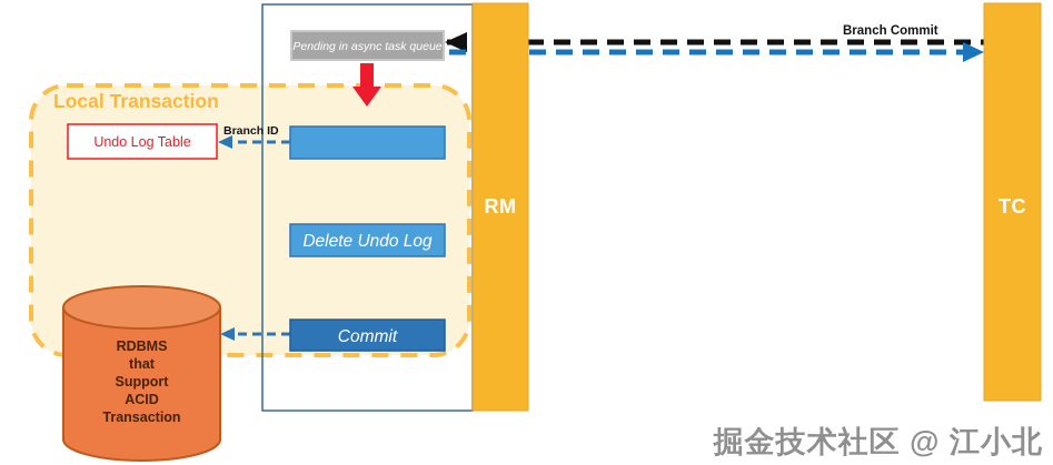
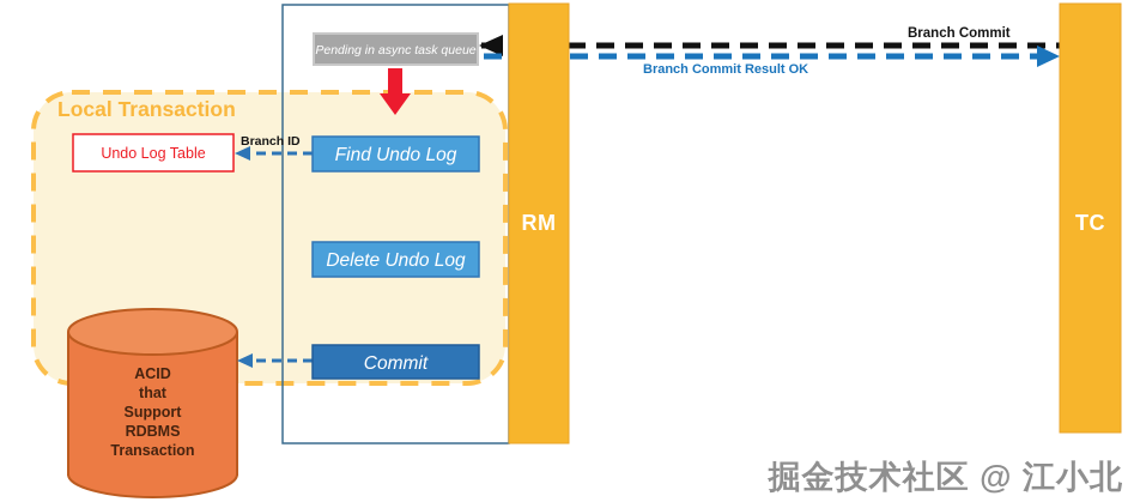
  Local Transaction
  Branch Commit
+ Branch Commit Result OK
  RM
  TC
  Pending in async task queue
  Undo Log Table
  Branch ID
+ Find Undo Log
  Delete Undo Log
- RDBMS
+ ACID
  that
  Support
- ACID
+ RDBMS
  Transaction
  Commit
  掘金技术社区 @ 江小北
